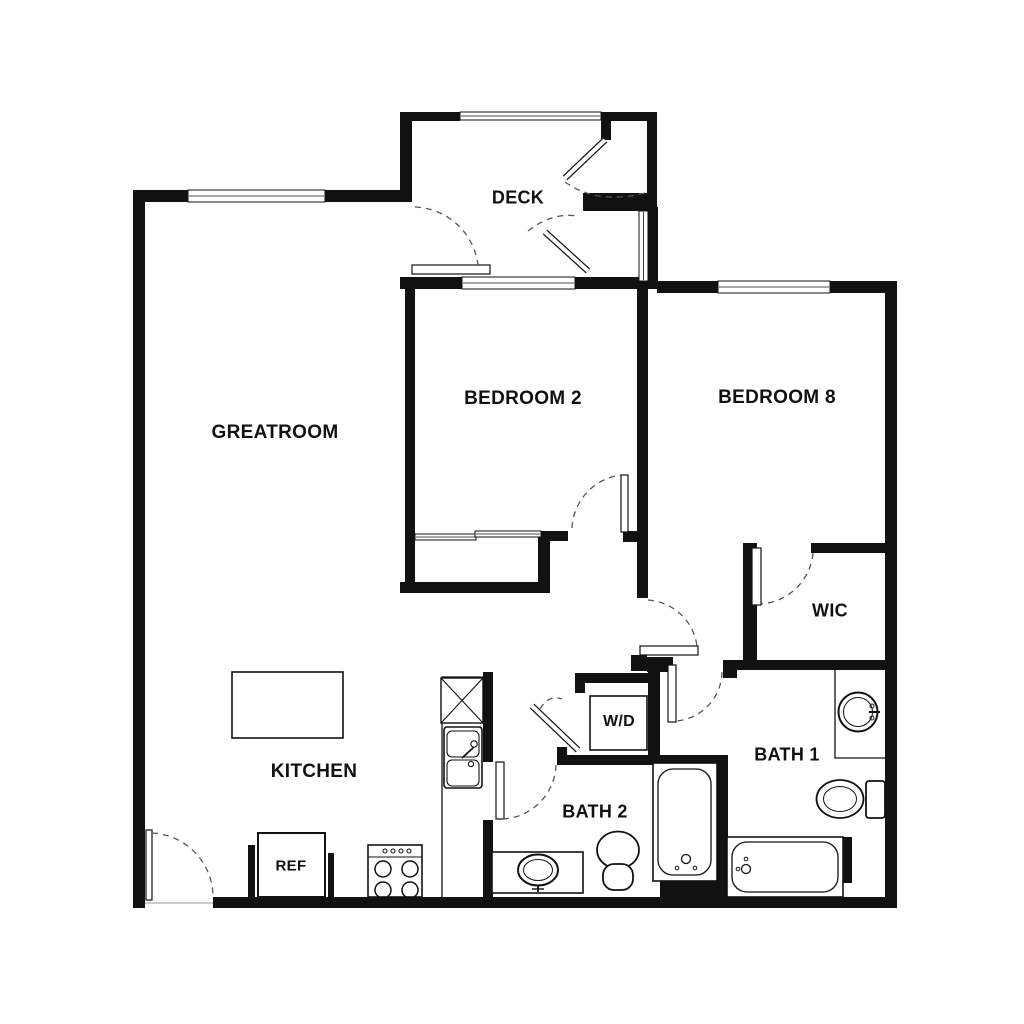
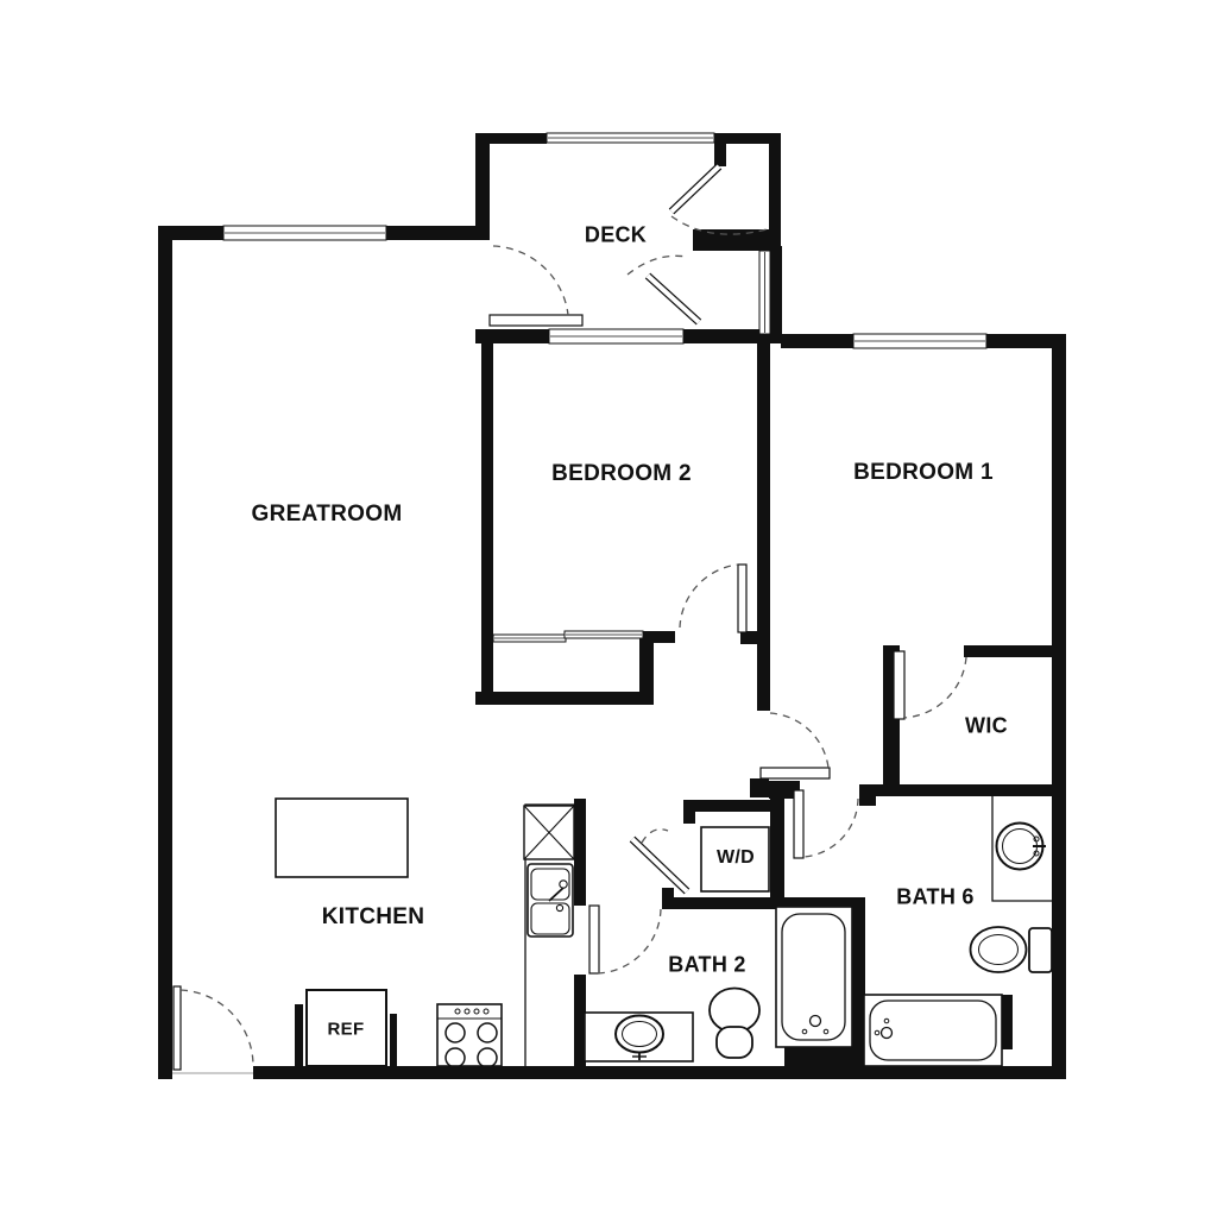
  GREATROOM
  DECK
  BEDROOM 2
- BEDROOM 8
+ BEDROOM 1
  WIC
- BATH 1
+ BATH 6
  BATH 2
  KITCHEN
  W/D
  REF
